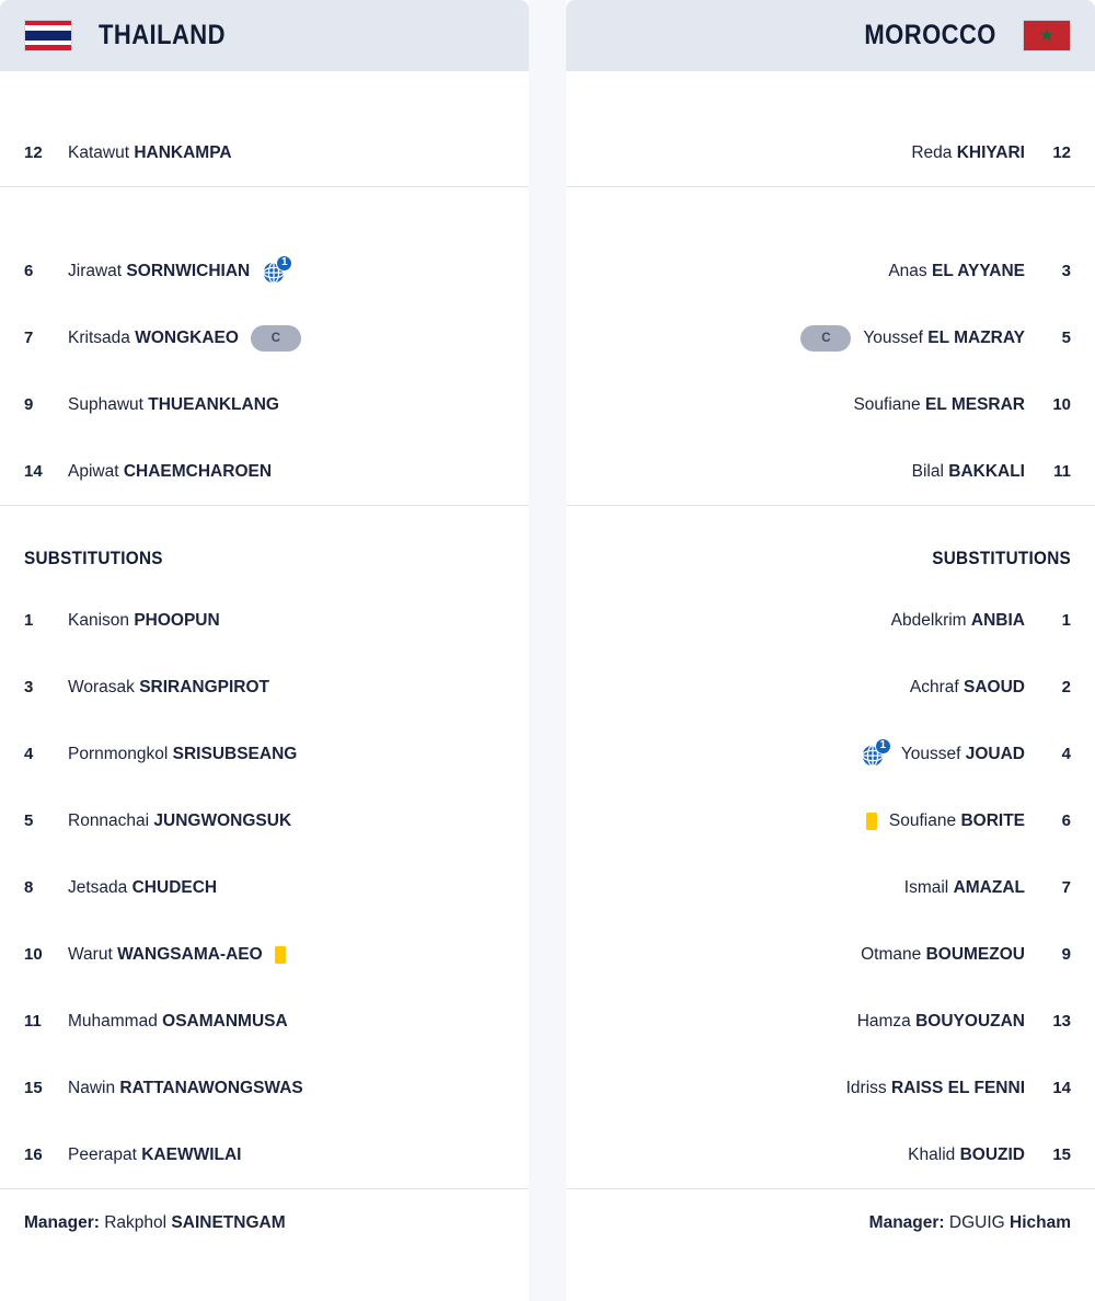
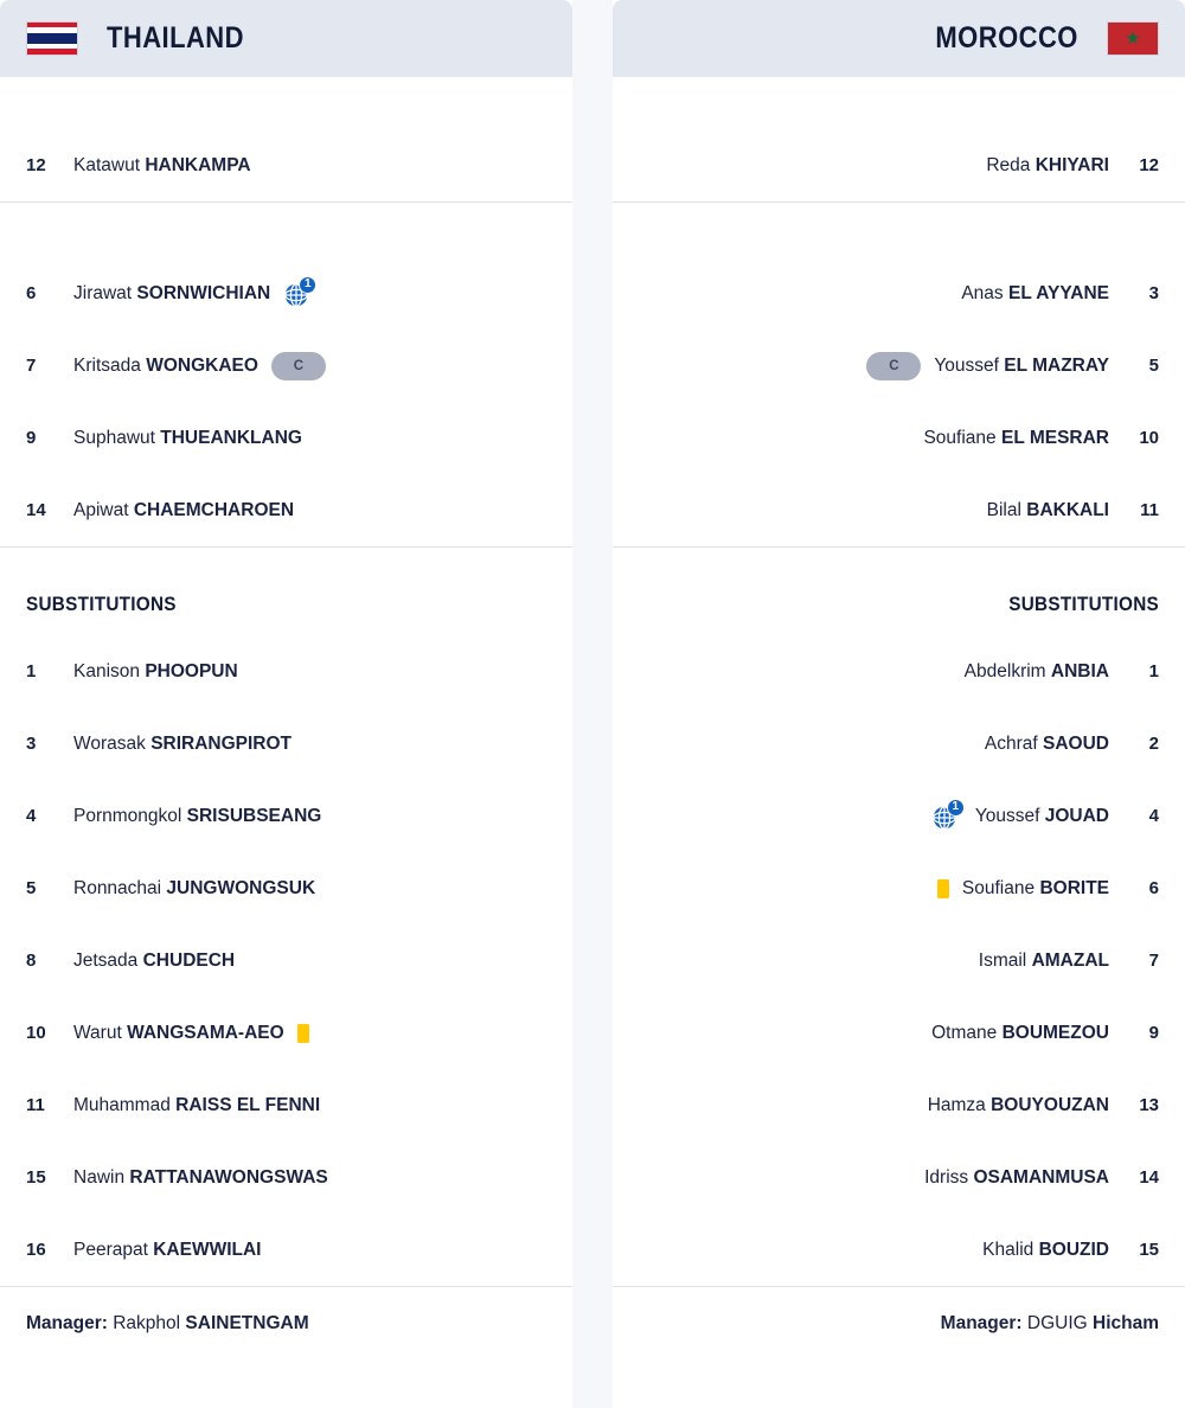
  THAILAND
  12
  Katawut HANKAMPA
  6
  Jirawat SORNWICHIAN
  1
  7
  Kritsada WONGKAEO
  C
  9
  Suphawut THUEANKLANG
  14
  Apiwat CHAEMCHAROEN
  SUBSTITUTIONS
  1
  Kanison PHOOPUN
  3
  Worasak SRIRANGPIROT
  4
  Pornmongkol SRISUBSEANG
  5
  Ronnachai JUNGWONGSUK
  8
  Jetsada CHUDECH
  10
  Warut WANGSAMA-AEO
  11
- Muhammad OSAMANMUSA
+ Muhammad RAISS EL FENNI
  15
  Nawin RATTANAWONGSWAS
  16
  Peerapat KAEWWILAI
  Manager: Rakphol SAINETNGAM
  MOROCCO
  ★
  Reda KHIYARI
  12
  Anas EL AYYANE
  3
  C
  Youssef EL MAZRAY
  5
  Soufiane EL MESRAR
  10
  Bilal BAKKALI
  11
  SUBSTITUTIONS
  Abdelkrim ANBIA
  1
  Achraf SAOUD
  2
  1
  Youssef JOUAD
  4
  Soufiane BORITE
  6
  Ismail AMAZAL
  7
  Otmane BOUMEZOU
  9
  Hamza BOUYOUZAN
  13
- Idriss RAISS EL FENNI
+ Idriss OSAMANMUSA
  14
  Khalid BOUZID
  15
  Manager: DGUIG Hicham
